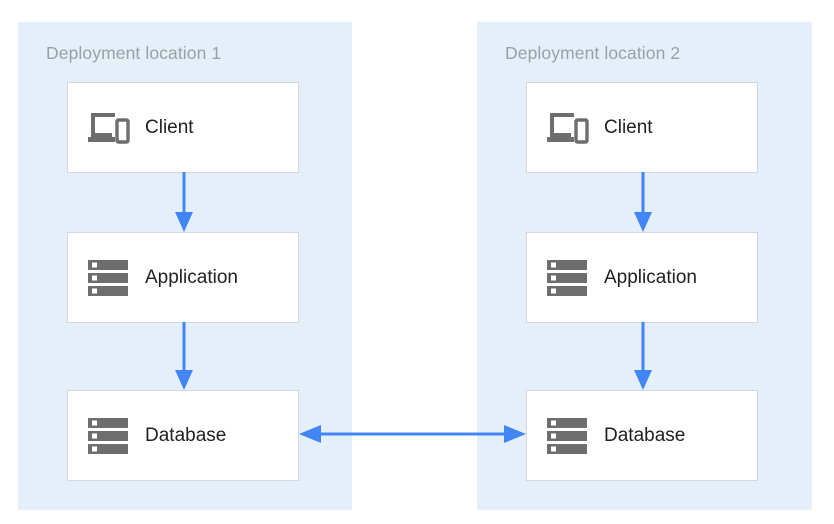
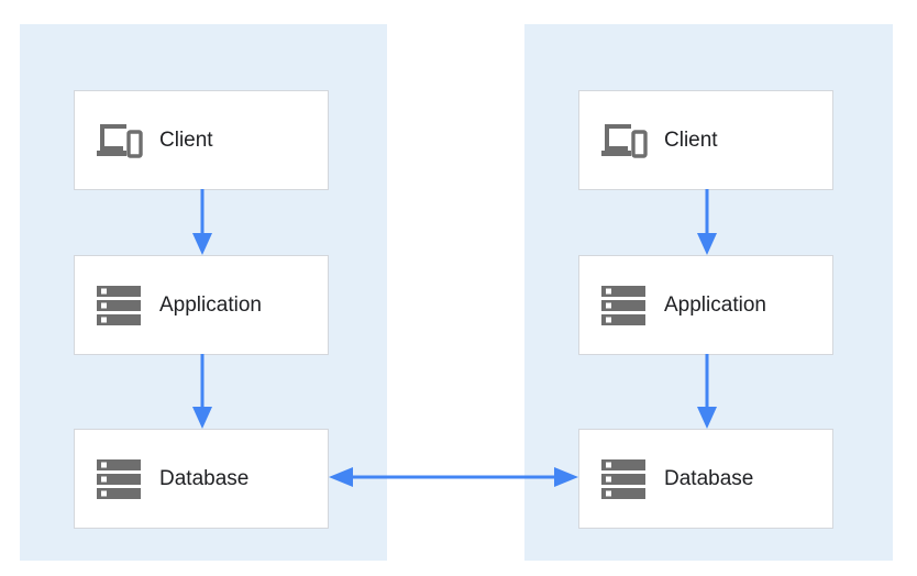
- Deployment location 1
- Deployment location 2
  Client
  Application
  Database
  Client
  Application
  Database
